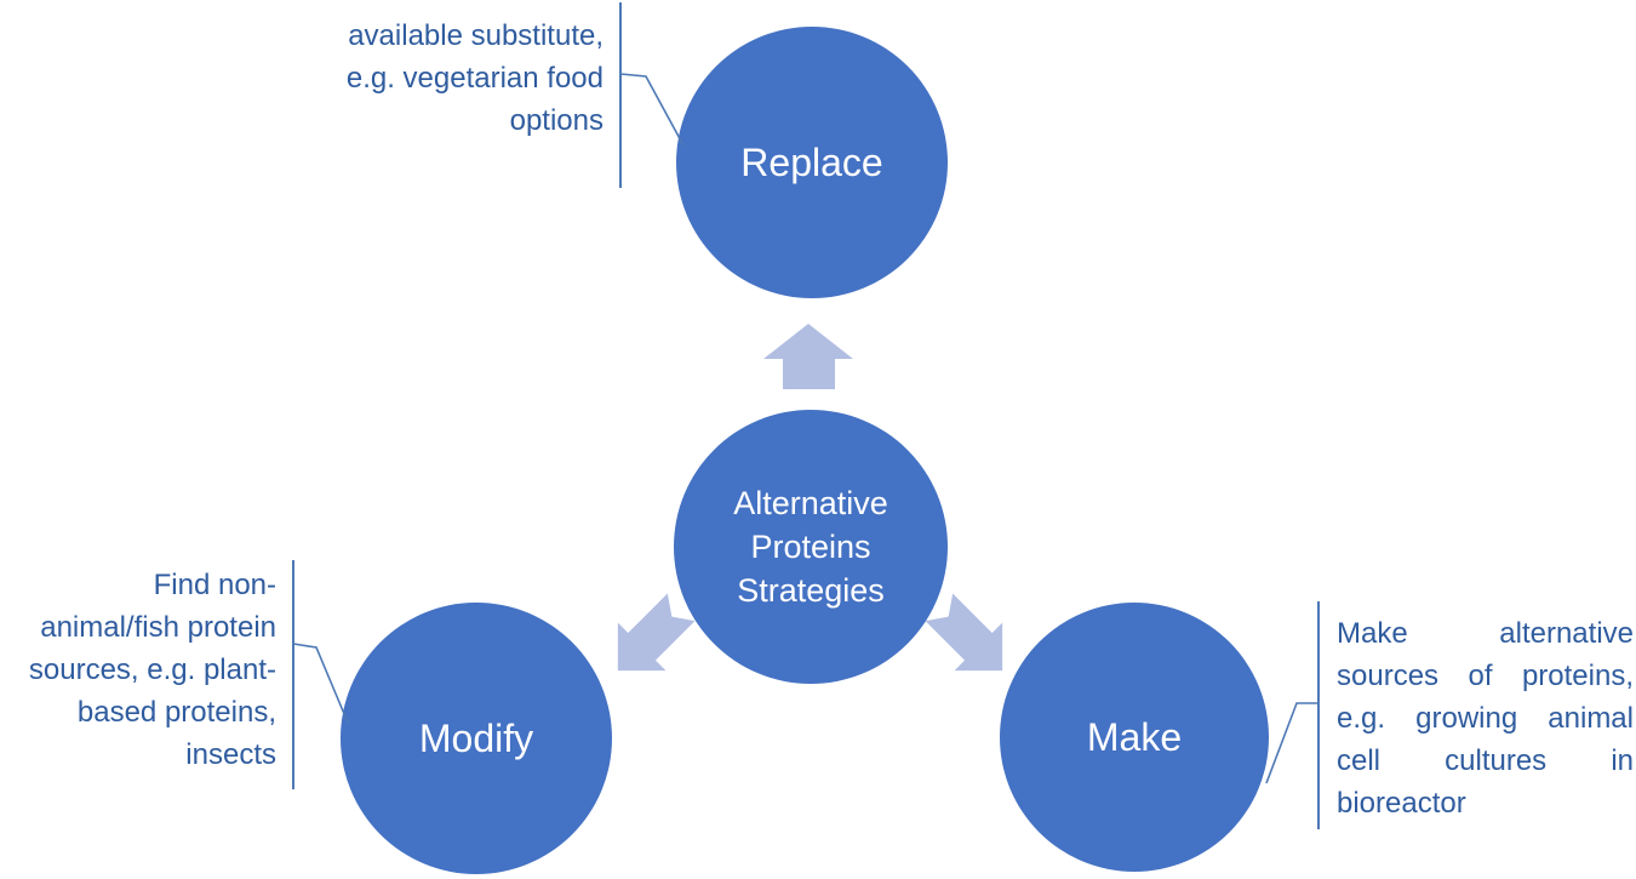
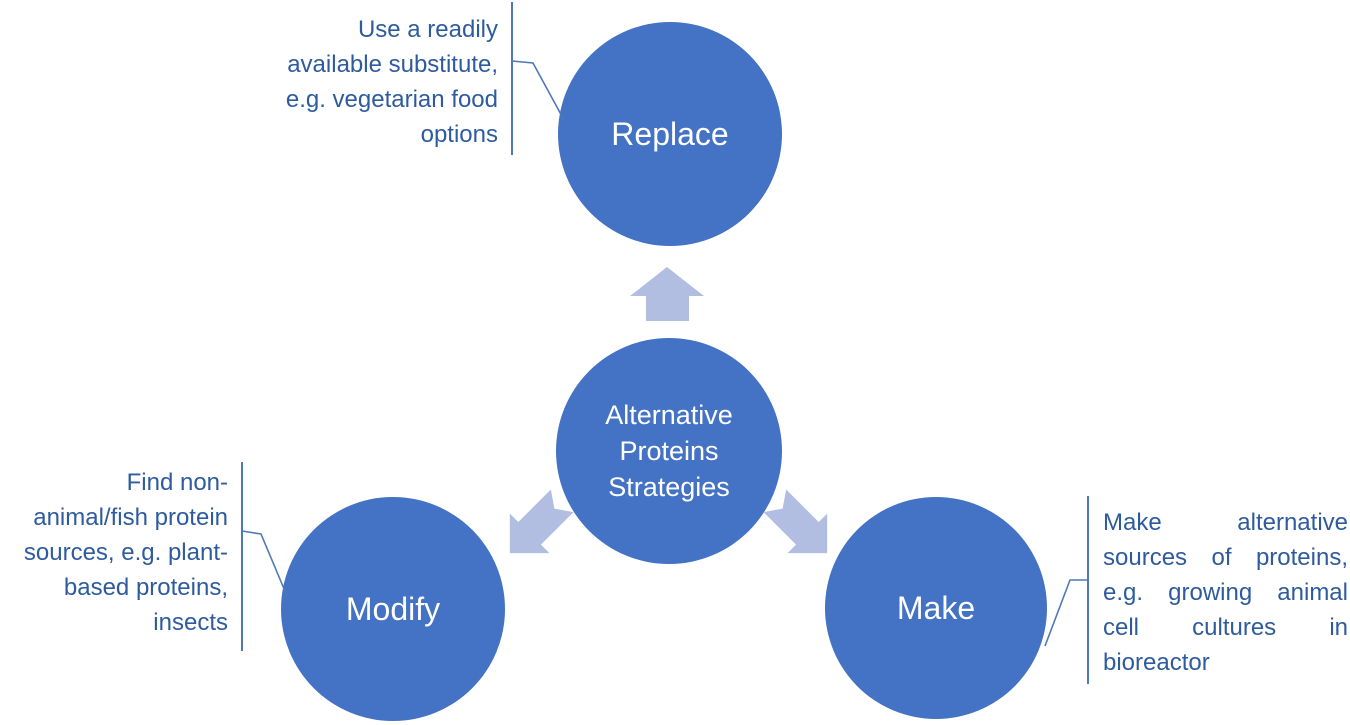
  Replace
  Alternative
  Proteins
  Strategies
  Modify
  Make
+ Use a readily
  available substitute,
  e.g. vegetarian food
  options
  Find non-
  animal/fish protein
  sources, e.g. plant-
  based proteins,
  insects
  Make alternative
  sources of proteins,
  e.g. growing animal
  cell cultures in
  bioreactor
